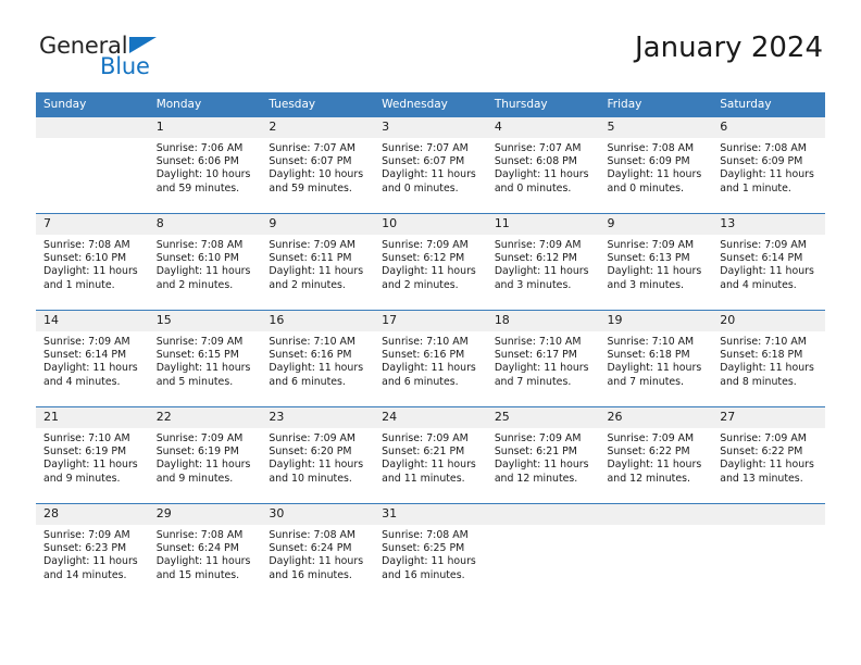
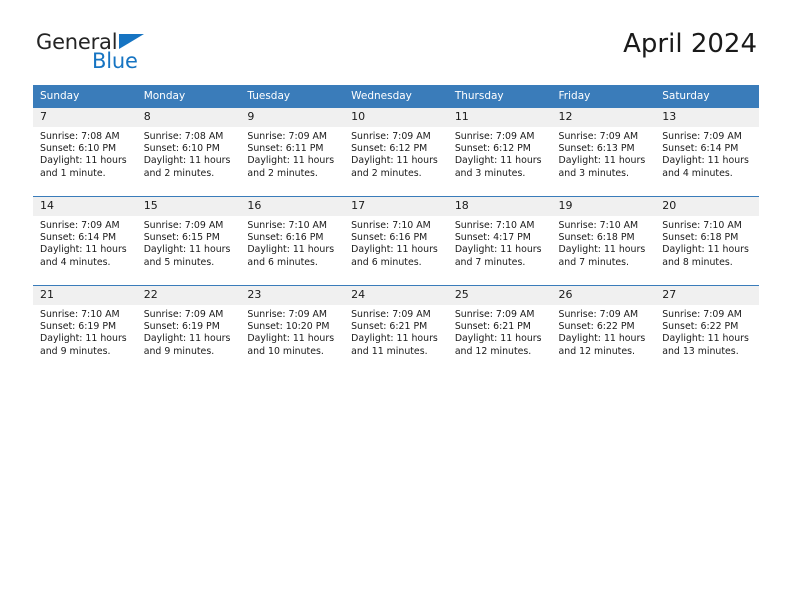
  General
  Blue
- January 2024
+ April 2024
  Sunday	Monday	Tuesday	Wednesday	Thursday	Friday	Saturday
- 	1Sunrise: 7:06 AMSunset: 6:06 PMDaylight: 10 hoursand 59 minutes.	2Sunrise: 7:07 AMSunset: 6:07 PMDaylight: 10 hoursand 59 minutes.	3Sunrise: 7:07 AMSunset: 6:07 PMDaylight: 11 hoursand 0 minutes.	4Sunrise: 7:07 AMSunset: 6:08 PMDaylight: 11 hoursand 0 minutes.	5Sunrise: 7:08 AMSunset: 6:09 PMDaylight: 11 hoursand 0 minutes.	6Sunrise: 7:08 AMSunset: 6:09 PMDaylight: 11 hoursand 1 minute.
- 7Sunrise: 7:08 AMSunset: 6:10 PMDaylight: 11 hoursand 1 minute.	8Sunrise: 7:08 AMSunset: 6:10 PMDaylight: 11 hoursand 2 minutes.	9Sunrise: 7:09 AMSunset: 6:11 PMDaylight: 11 hoursand 2 minutes.	10Sunrise: 7:09 AMSunset: 6:12 PMDaylight: 11 hoursand 2 minutes.	11Sunrise: 7:09 AMSunset: 6:12 PMDaylight: 11 hoursand 3 minutes.	9Sunrise: 7:09 AMSunset: 6:13 PMDaylight: 11 hoursand 3 minutes.	13Sunrise: 7:09 AMSunset: 6:14 PMDaylight: 11 hoursand 4 minutes.
+ 7Sunrise: 7:08 AMSunset: 6:10 PMDaylight: 11 hoursand 1 minute.	8Sunrise: 7:08 AMSunset: 6:10 PMDaylight: 11 hoursand 2 minutes.	9Sunrise: 7:09 AMSunset: 6:11 PMDaylight: 11 hoursand 2 minutes.	10Sunrise: 7:09 AMSunset: 6:12 PMDaylight: 11 hoursand 2 minutes.	11Sunrise: 7:09 AMSunset: 6:12 PMDaylight: 11 hoursand 3 minutes.	12Sunrise: 7:09 AMSunset: 6:13 PMDaylight: 11 hoursand 3 minutes.	13Sunrise: 7:09 AMSunset: 6:14 PMDaylight: 11 hoursand 4 minutes.
- 14Sunrise: 7:09 AMSunset: 6:14 PMDaylight: 11 hoursand 4 minutes.	15Sunrise: 7:09 AMSunset: 6:15 PMDaylight: 11 hoursand 5 minutes.	16Sunrise: 7:10 AMSunset: 6:16 PMDaylight: 11 hoursand 6 minutes.	17Sunrise: 7:10 AMSunset: 6:16 PMDaylight: 11 hoursand 6 minutes.	18Sunrise: 7:10 AMSunset: 6:17 PMDaylight: 11 hoursand 7 minutes.	19Sunrise: 7:10 AMSunset: 6:18 PMDaylight: 11 hoursand 7 minutes.	20Sunrise: 7:10 AMSunset: 6:18 PMDaylight: 11 hoursand 8 minutes.
+ 14Sunrise: 7:09 AMSunset: 6:14 PMDaylight: 11 hoursand 4 minutes.	15Sunrise: 7:09 AMSunset: 6:15 PMDaylight: 11 hoursand 5 minutes.	16Sunrise: 7:10 AMSunset: 6:16 PMDaylight: 11 hoursand 6 minutes.	17Sunrise: 7:10 AMSunset: 6:16 PMDaylight: 11 hoursand 6 minutes.	18Sunrise: 7:10 AMSunset: 4:17 PMDaylight: 11 hoursand 7 minutes.	19Sunrise: 7:10 AMSunset: 6:18 PMDaylight: 11 hoursand 7 minutes.	20Sunrise: 7:10 AMSunset: 6:18 PMDaylight: 11 hoursand 8 minutes.
- 21Sunrise: 7:10 AMSunset: 6:19 PMDaylight: 11 hoursand 9 minutes.	22Sunrise: 7:09 AMSunset: 6:19 PMDaylight: 11 hoursand 9 minutes.	23Sunrise: 7:09 AMSunset: 6:20 PMDaylight: 11 hoursand 10 minutes.	24Sunrise: 7:09 AMSunset: 6:21 PMDaylight: 11 hoursand 11 minutes.	25Sunrise: 7:09 AMSunset: 6:21 PMDaylight: 11 hoursand 12 minutes.	26Sunrise: 7:09 AMSunset: 6:22 PMDaylight: 11 hoursand 12 minutes.	27Sunrise: 7:09 AMSunset: 6:22 PMDaylight: 11 hoursand 13 minutes.
+ 21Sunrise: 7:10 AMSunset: 6:19 PMDaylight: 11 hoursand 9 minutes.	22Sunrise: 7:09 AMSunset: 6:19 PMDaylight: 11 hoursand 9 minutes.	23Sunrise: 7:09 AMSunset: 10:20 PMDaylight: 11 hoursand 10 minutes.	24Sunrise: 7:09 AMSunset: 6:21 PMDaylight: 11 hoursand 11 minutes.	25Sunrise: 7:09 AMSunset: 6:21 PMDaylight: 11 hoursand 12 minutes.	26Sunrise: 7:09 AMSunset: 6:22 PMDaylight: 11 hoursand 12 minutes.	27Sunrise: 7:09 AMSunset: 6:22 PMDaylight: 11 hoursand 13 minutes.
- 28Sunrise: 7:09 AMSunset: 6:23 PMDaylight: 11 hoursand 14 minutes.	29Sunrise: 7:08 AMSunset: 6:24 PMDaylight: 11 hoursand 15 minutes.	30Sunrise: 7:08 AMSunset: 6:24 PMDaylight: 11 hoursand 16 minutes.	31Sunrise: 7:08 AMSunset: 6:25 PMDaylight: 11 hoursand 16 minutes.
